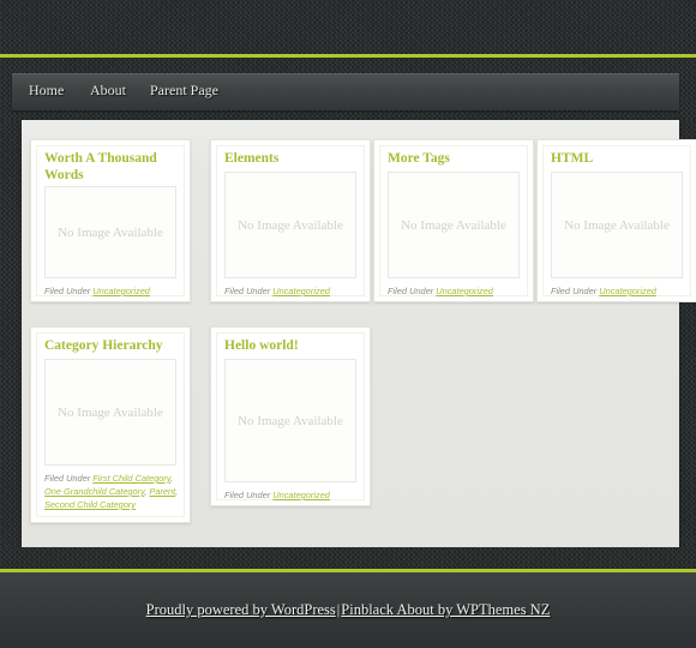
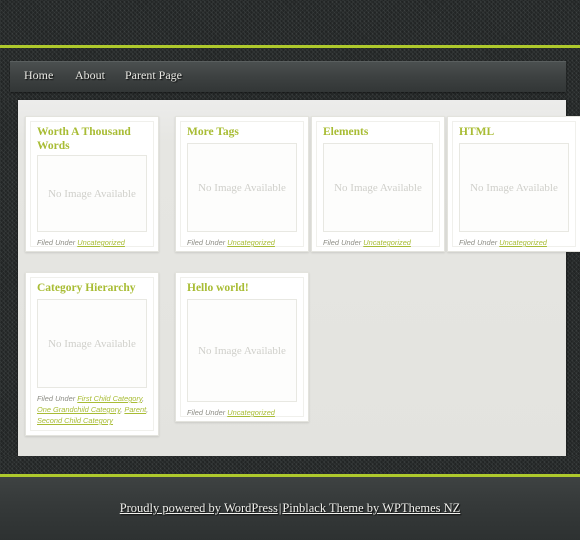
  Home
  About
  Parent Page
  Worth A Thousand Words
  No Image Available
  Filed Under Uncategorized
- Elements
+ More Tags
  No Image Available
  Filed Under Uncategorized
- More Tags
+ Elements
  No Image Available
  Filed Under Uncategorized
  HTML
  No Image Available
  Filed Under Uncategorized
  Category Hierarchy
  No Image Available
  Filed Under First Child Category, One Grandchild Category, Parent, Second Child Category
  Hello world!
  No Image Available
  Filed Under Uncategorized
- Proudly powered by WordPress|Pinblack About by WPThemes NZ
+ Proudly powered by WordPress|Pinblack Theme by WPThemes NZ
